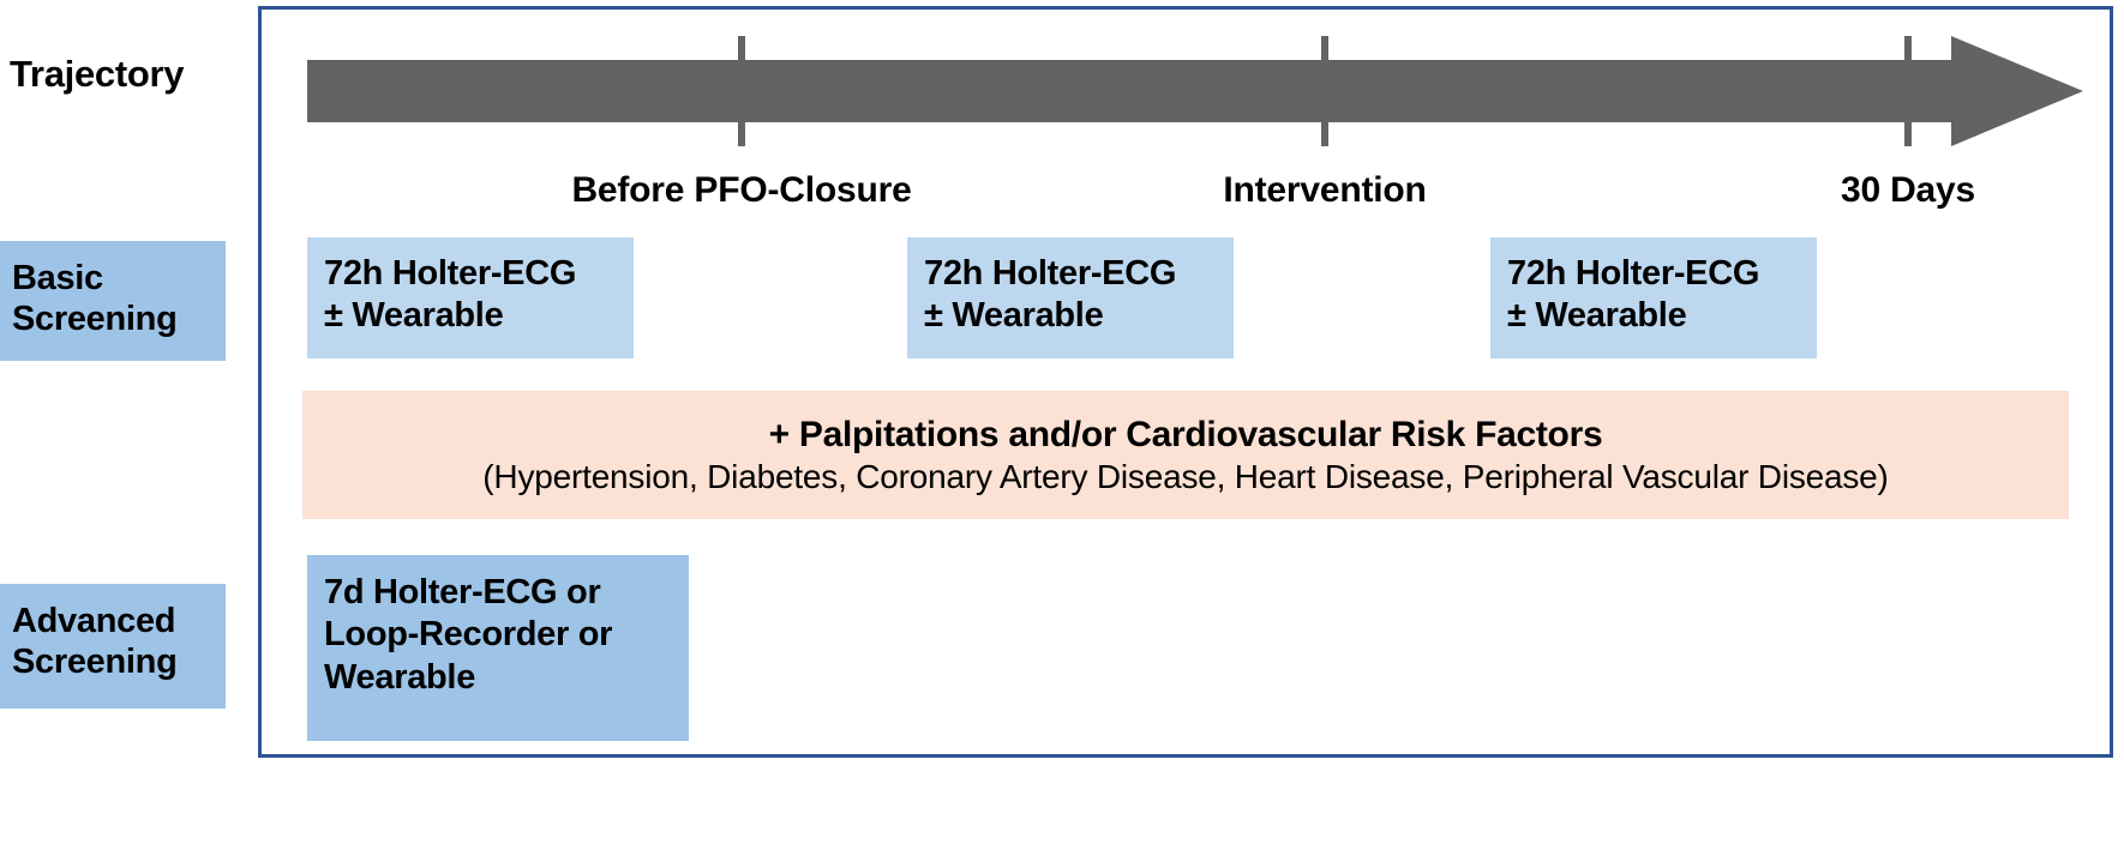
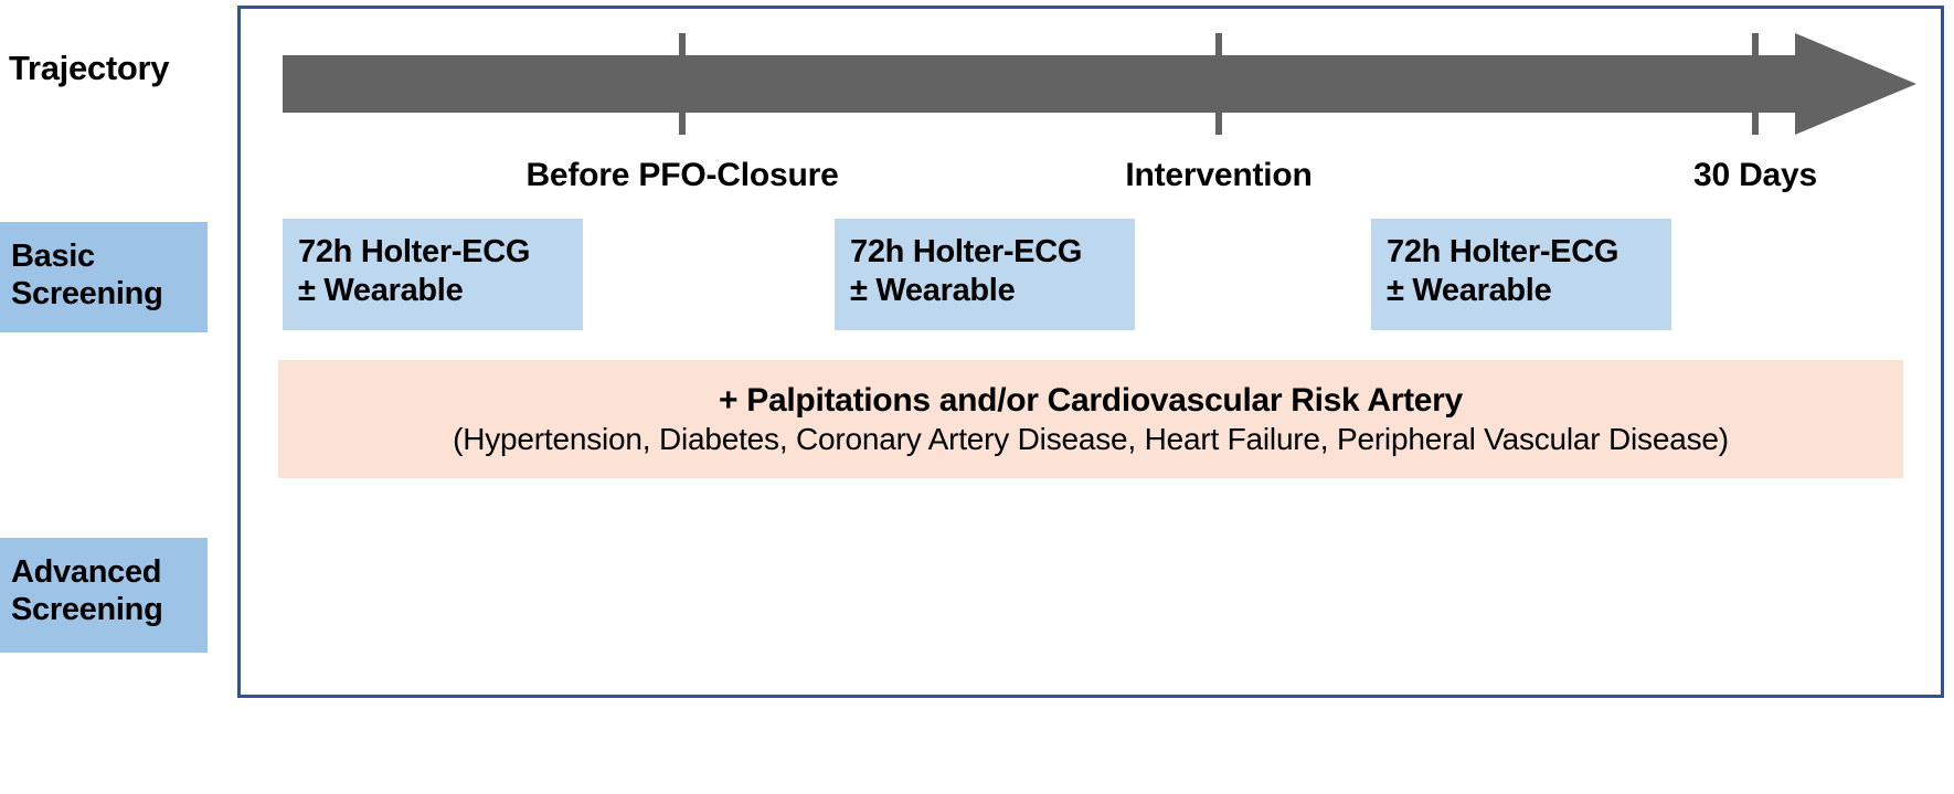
  Trajectory
  Basic
  Screening
  Advanced
  Screening
  Before PFO-Closure
  Intervention
  30 Days
  72h Holter-ECG
  ± Wearable
  72h Holter-ECG
  ± Wearable
  72h Holter-ECG
  ± Wearable
- + Palpitations and/or Cardiovascular Risk Factors
+ + Palpitations and/or Cardiovascular Risk Artery
- (Hypertension, Diabetes, Coronary Artery Disease, Heart Disease, Peripheral Vascular Disease)
+ (Hypertension, Diabetes, Coronary Artery Disease, Heart Failure, Peripheral Vascular Disease)
- 7d Holter-ECG or
- Loop-Recorder or
- Wearable
